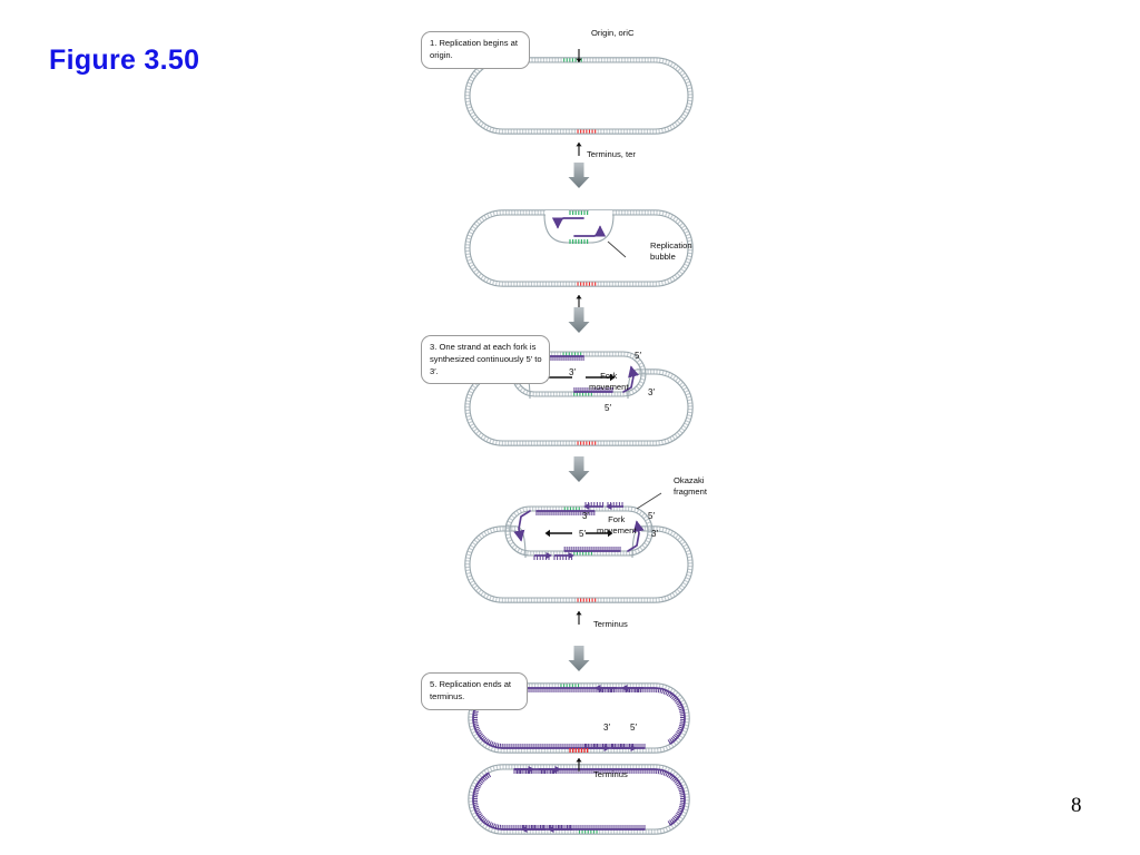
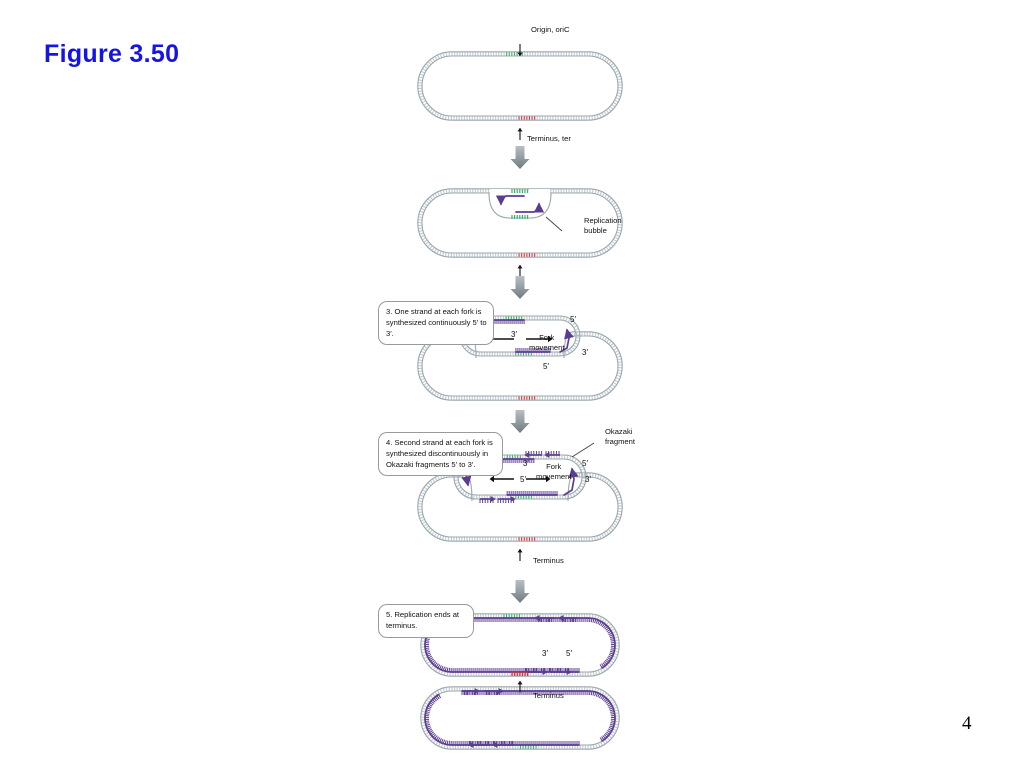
  Figure 3.50
- 8
+ 4
- 1. Replication begins at origin.
  3. One strand at each fork is synthesized continuously 5′ to 3′.
+ 4. Second strand at each fork is synthesized discontinuously in Okazaki fragments 5′ to 3′.
  5. Replication ends at terminus.
  Origin, oriC
  Terminus, ter
  Replication
  bubble
  5′
  3′
  3′
  5′
  Fork
  movement
  Okazaki
  fragment
  3′
  5′
  5′
  3′
  Fork
  movement
  Terminus
  3′
  5′
  Terminus
